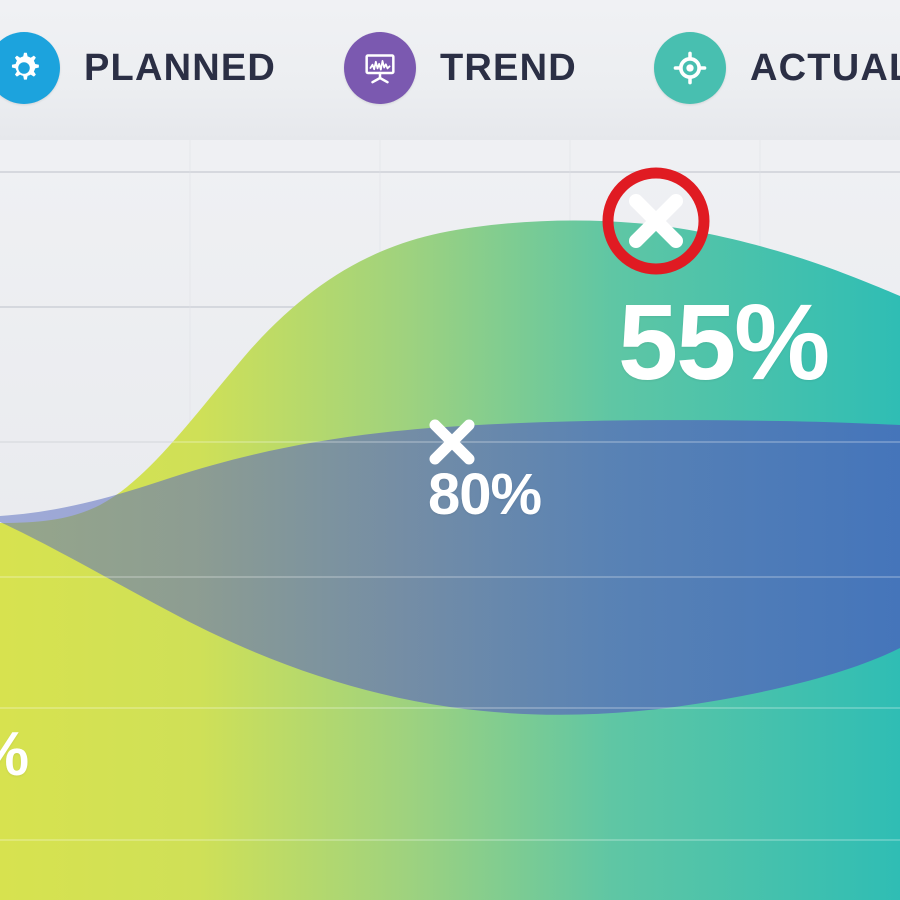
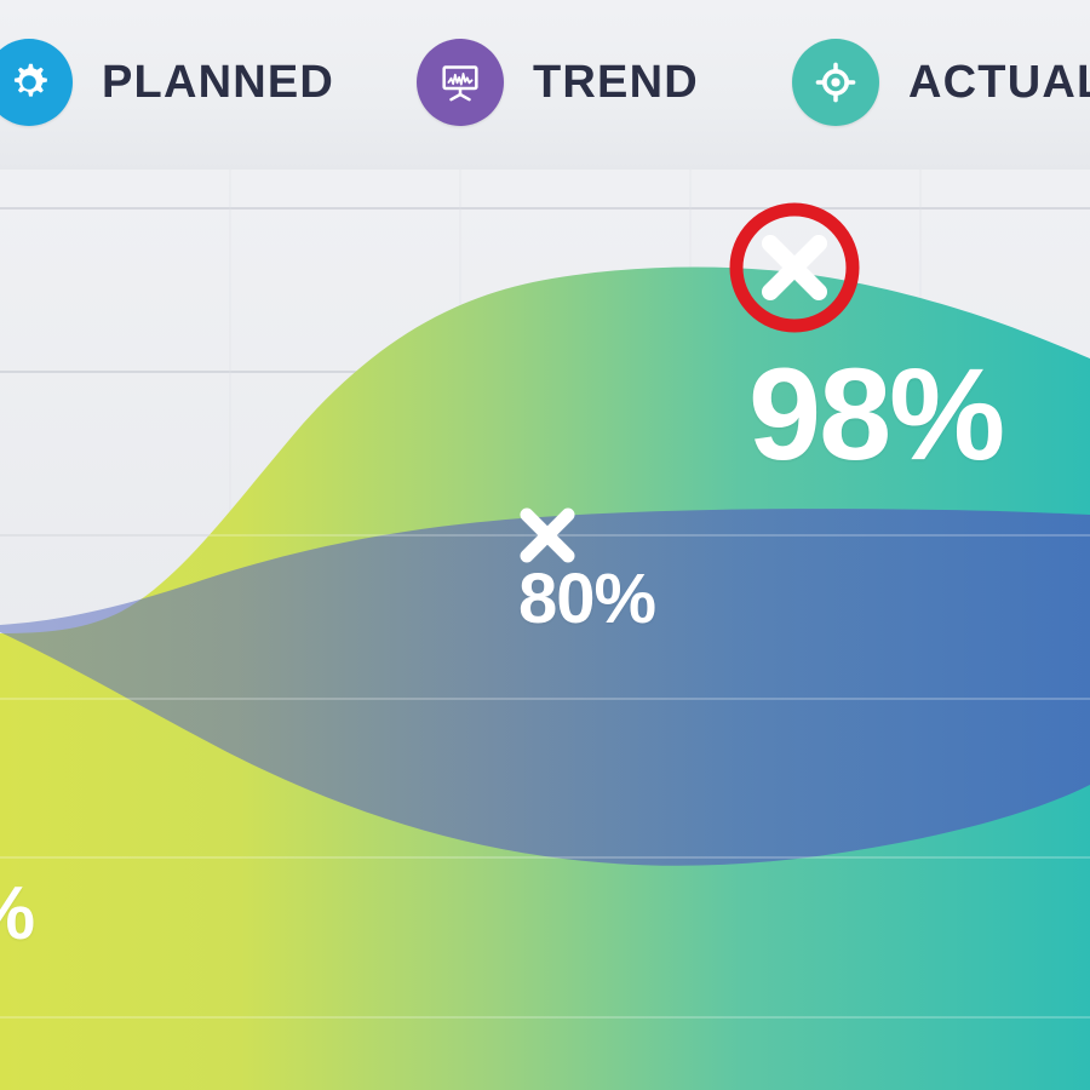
- 55%
+ 98%
  80%
  %
  PLANNED
  TREND
  ACTUA
